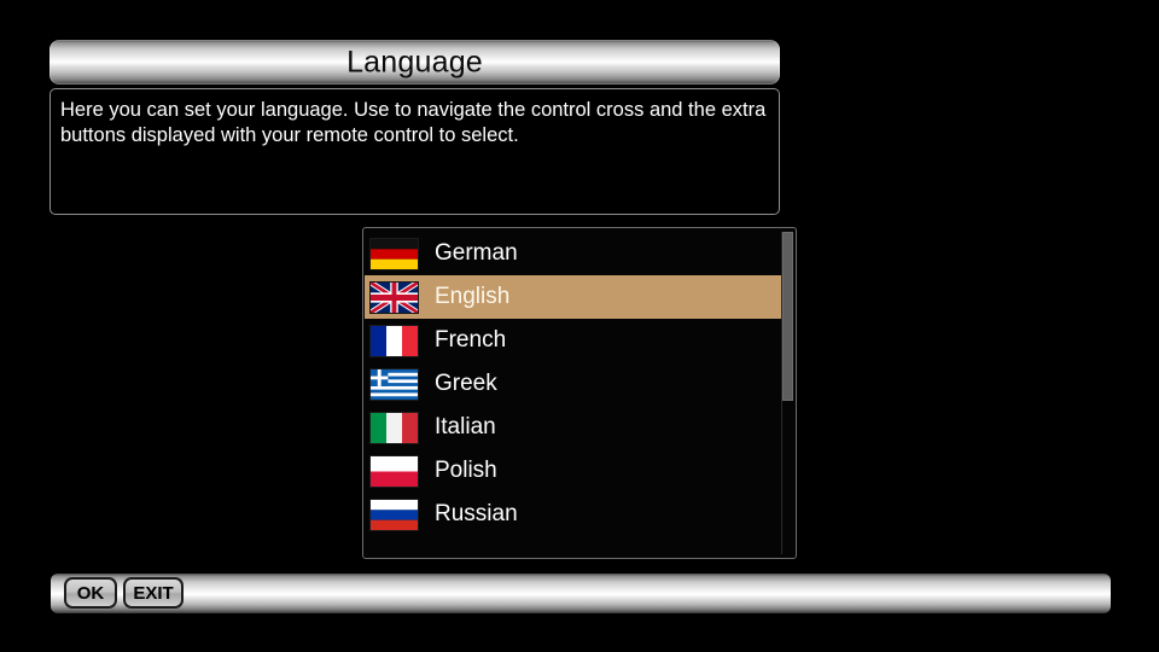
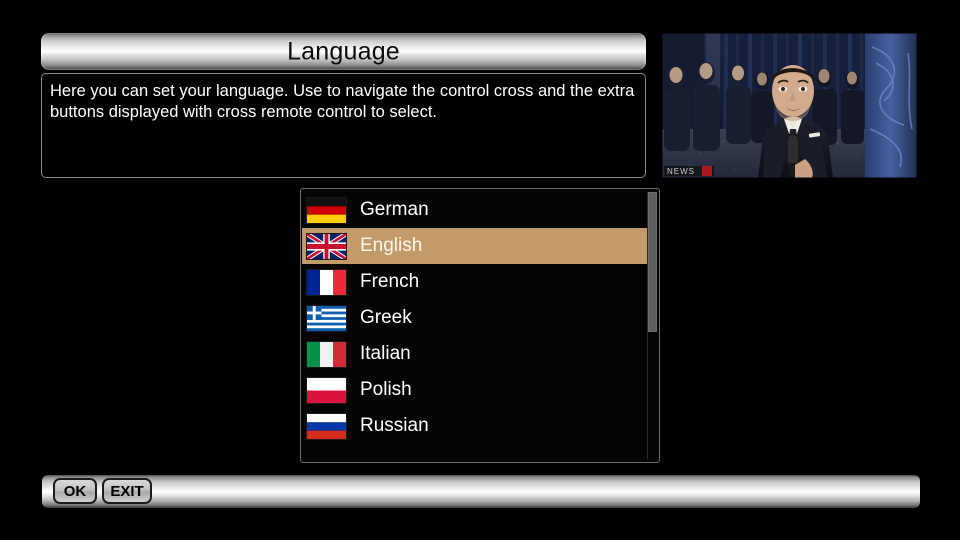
  Language
- Here you can set your language. Use to navigate the control cross and the extra buttons displayed with your remote control to select.
+ Here you can set your language. Use to navigate the control cross and the extra buttons displayed with cross remote control to select.
+ NEWS
  German
  English
  French
  Greek
  Italian
  Polish
  Russian
  OK
  EXIT
